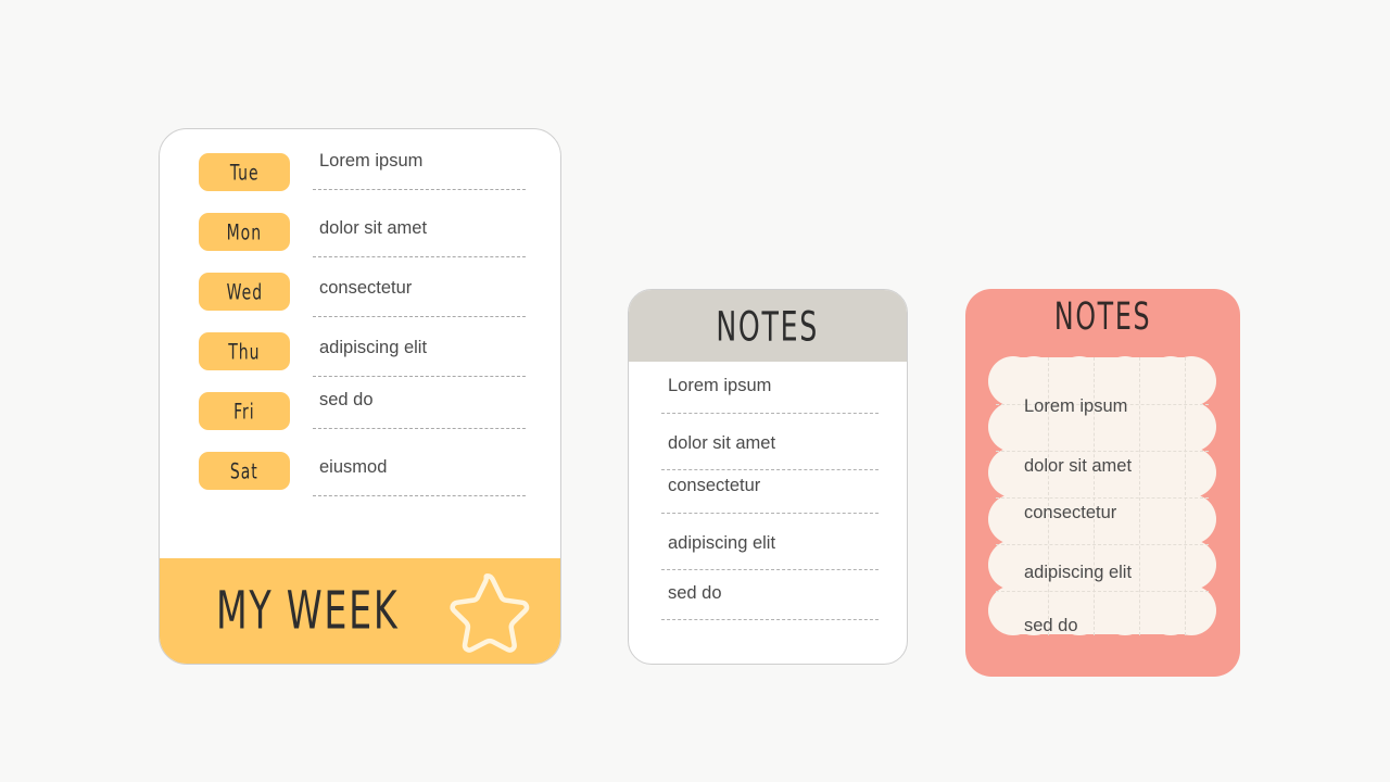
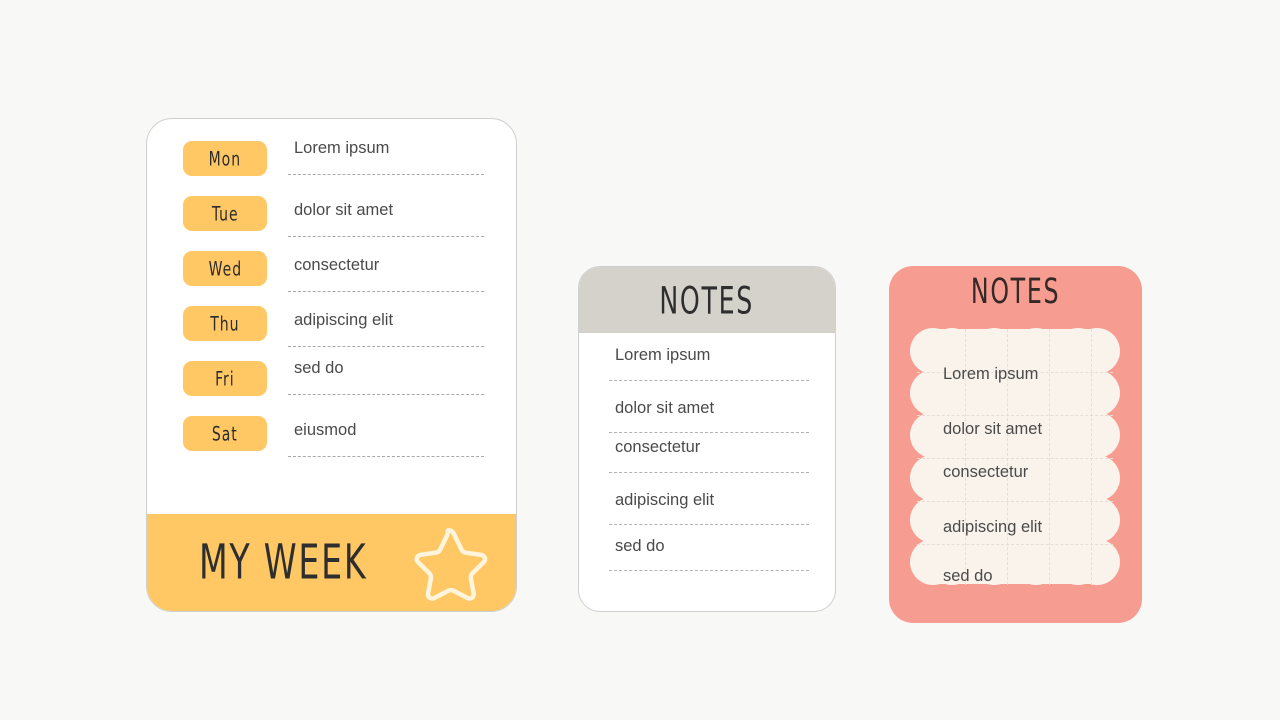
- Tue
+ Mon
  Lorem ipsum
- Mon
+ Tue
  dolor sit amet
  Wed
  consectetur
  Thu
  adipiscing elit
  Fri
  sed do
  Sat
  eiusmod
  MY WEEK
  NOTES
  Lorem ipsum
  dolor sit amet
  consectetur
  adipiscing elit
  sed do
  NOTES
  Lorem ipsum
  dolor sit amet
  consectetur
  adipiscing elit
  sed do
